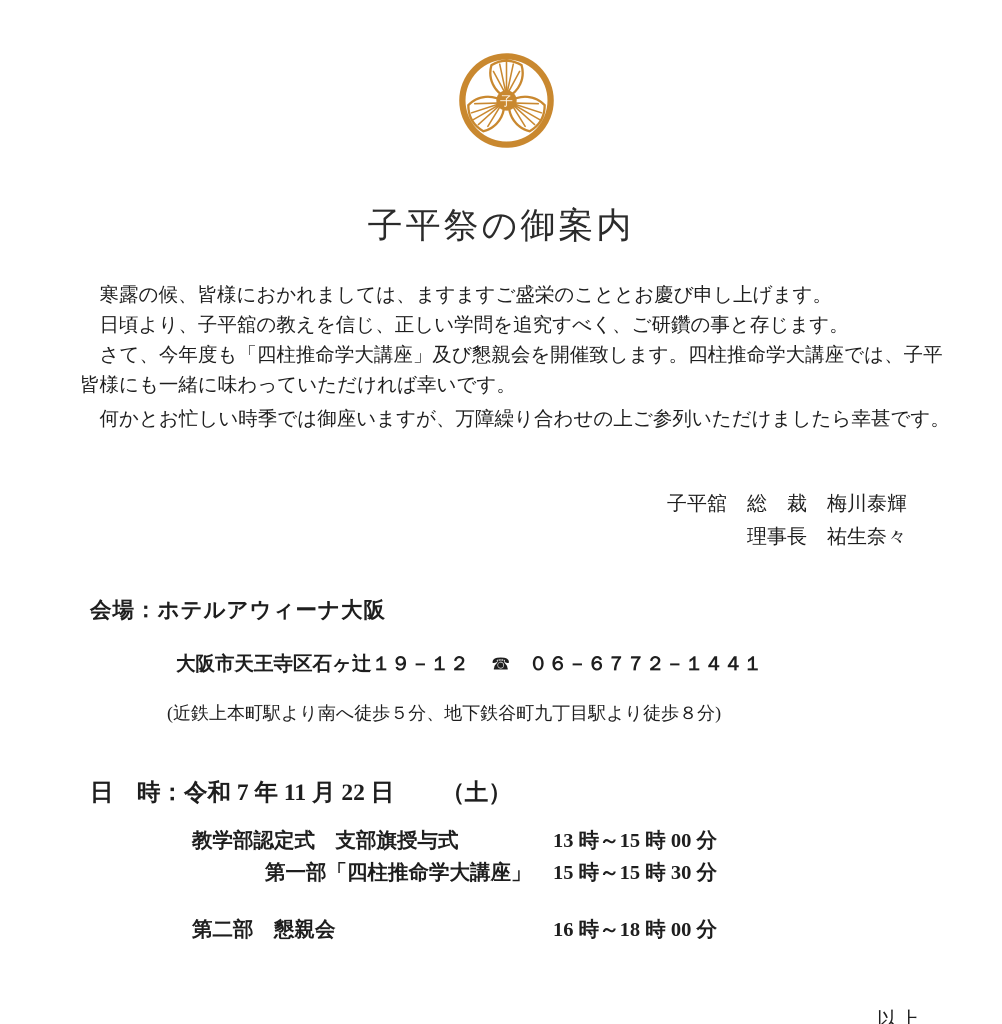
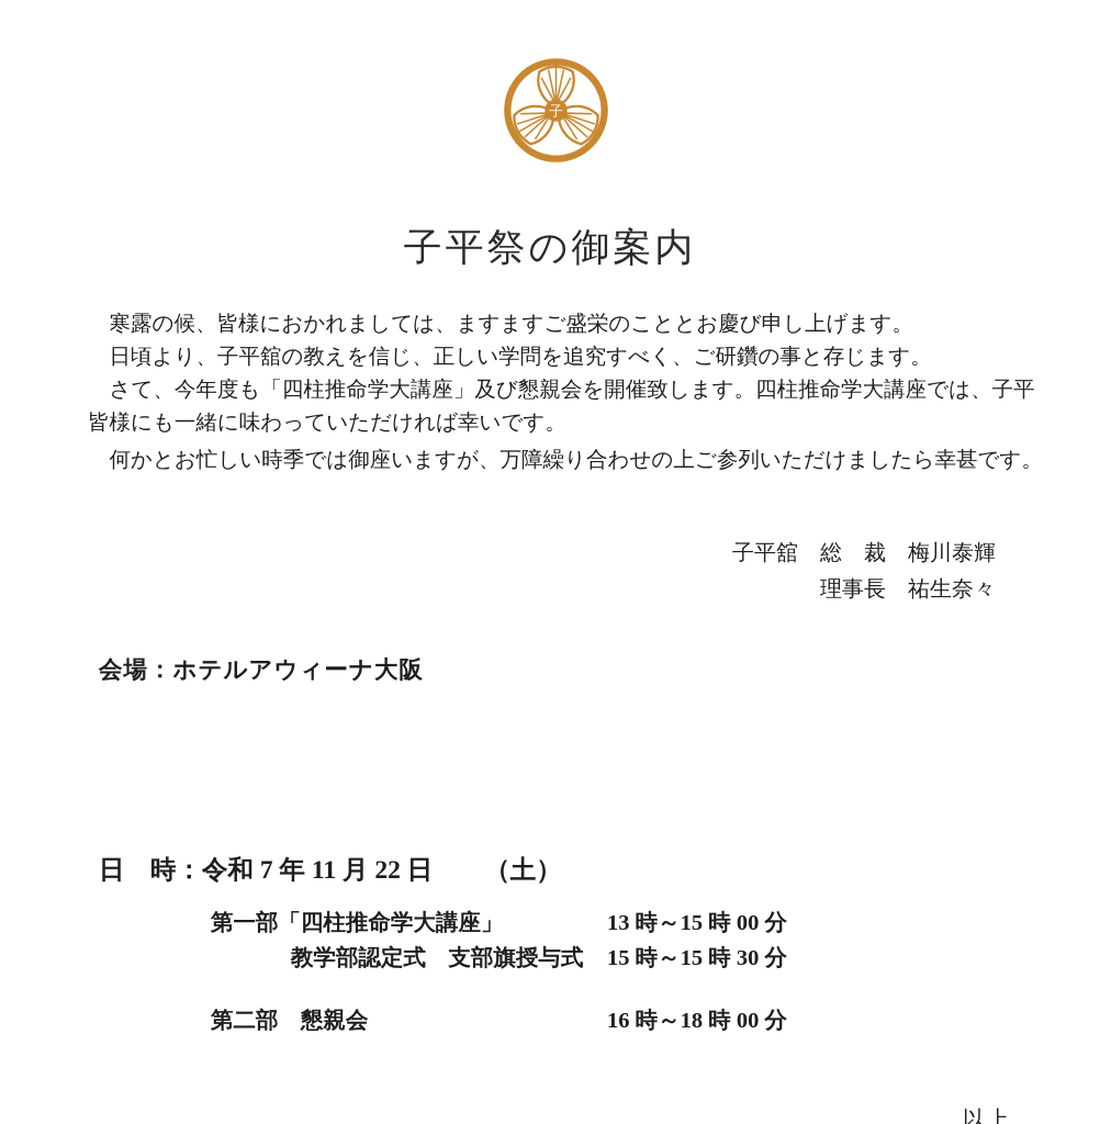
  子
  子平祭の御案内
  寒露の候、皆様におかれましては、ますますご盛栄のこととお慶び申し上げます。
  日頃より、子平舘の教えを信じ、正しい学問を追究すべく、ご研鑽の事と存じます。
  さて、今年度も「四柱推命学大講座」及び懇親会を開催致します。四柱推命学大講座では、子平
  皆様にも一緒に味わっていただければ幸いです。
  何かとお忙しい時季では御座いますが、万障繰り合わせの上ご参列いただけましたら幸甚です。
  子平舘 総 裁 梅川泰輝
  理事長 祐生奈々
  会場：ホテルアウィーナ大阪
- 大阪市天王寺区石ヶ辻１９－１２ ☎ ０６－６７７２－１４４１
- (近鉄上本町駅より南へ徒歩５分、地下鉄谷町九丁目駅より徒歩８分)
  日 時：令和 7 年 11 月 22 日 （土）
- 教学部認定式 支部旗授与式
+ 第一部「四柱推命学大講座」
  13 時～15 時 00 分
- 第一部「四柱推命学大講座」
+ 教学部認定式 支部旗授与式
  15 時～15 時 30 分
  第二部 懇親会
  16 時～18 時 00 分
  以上
